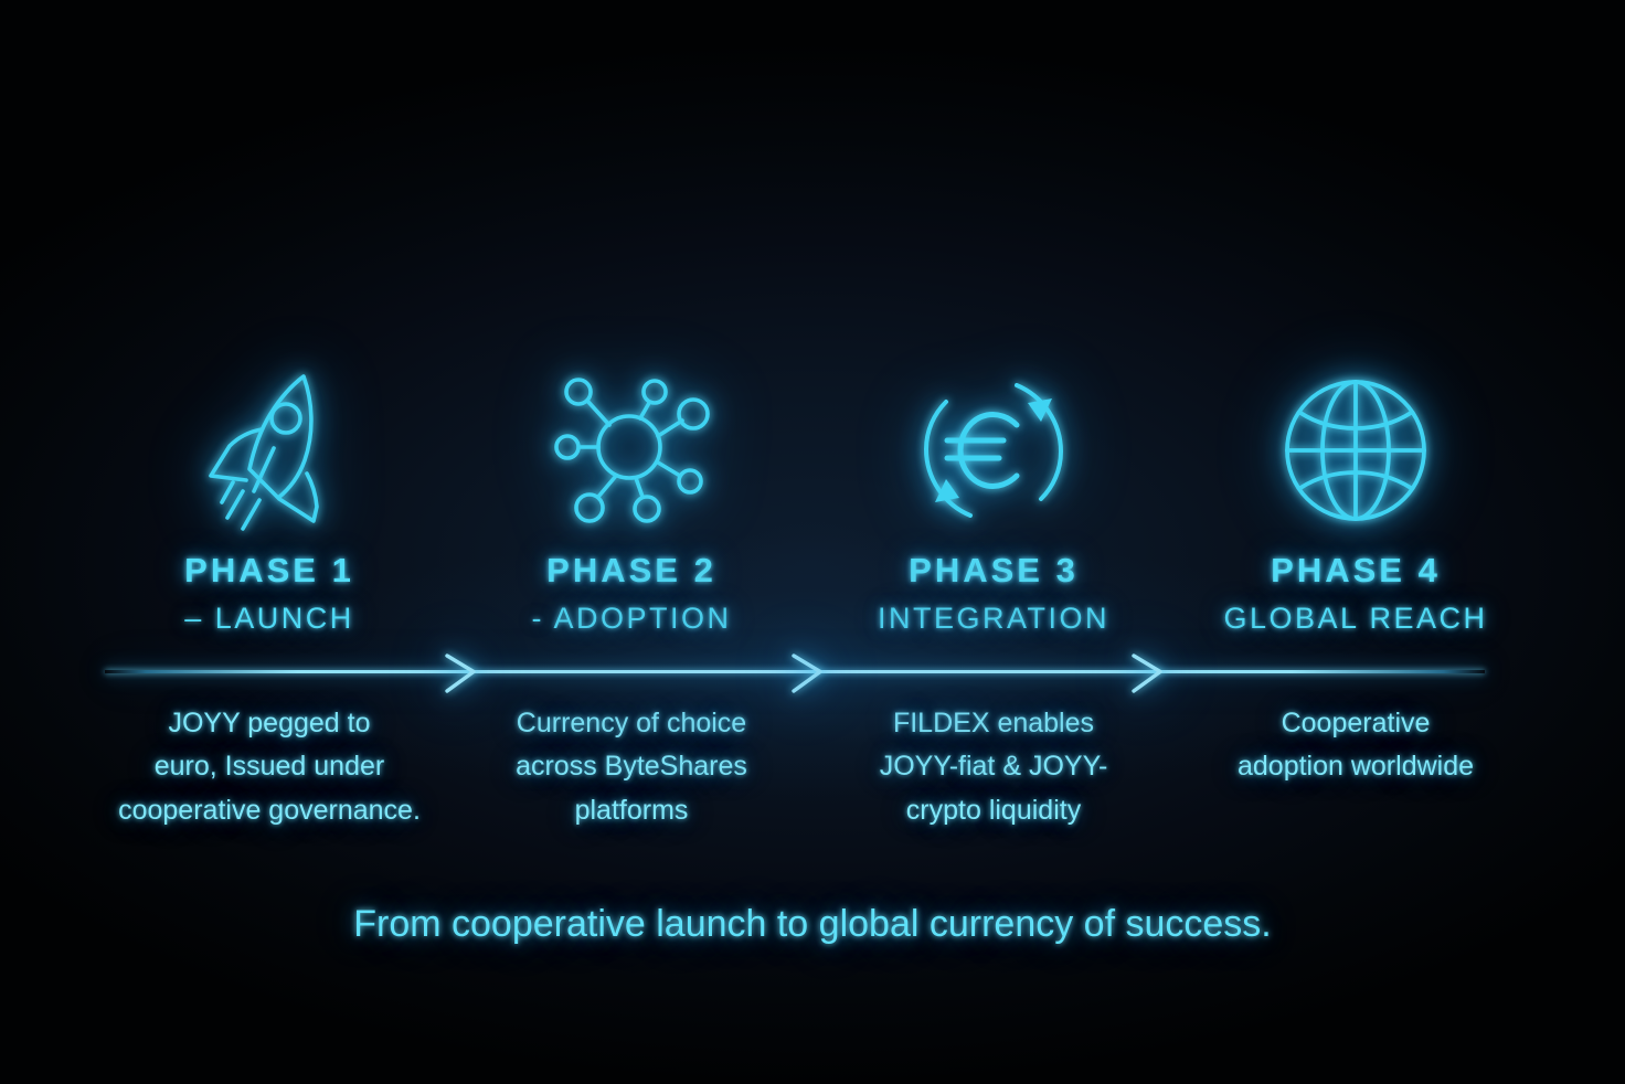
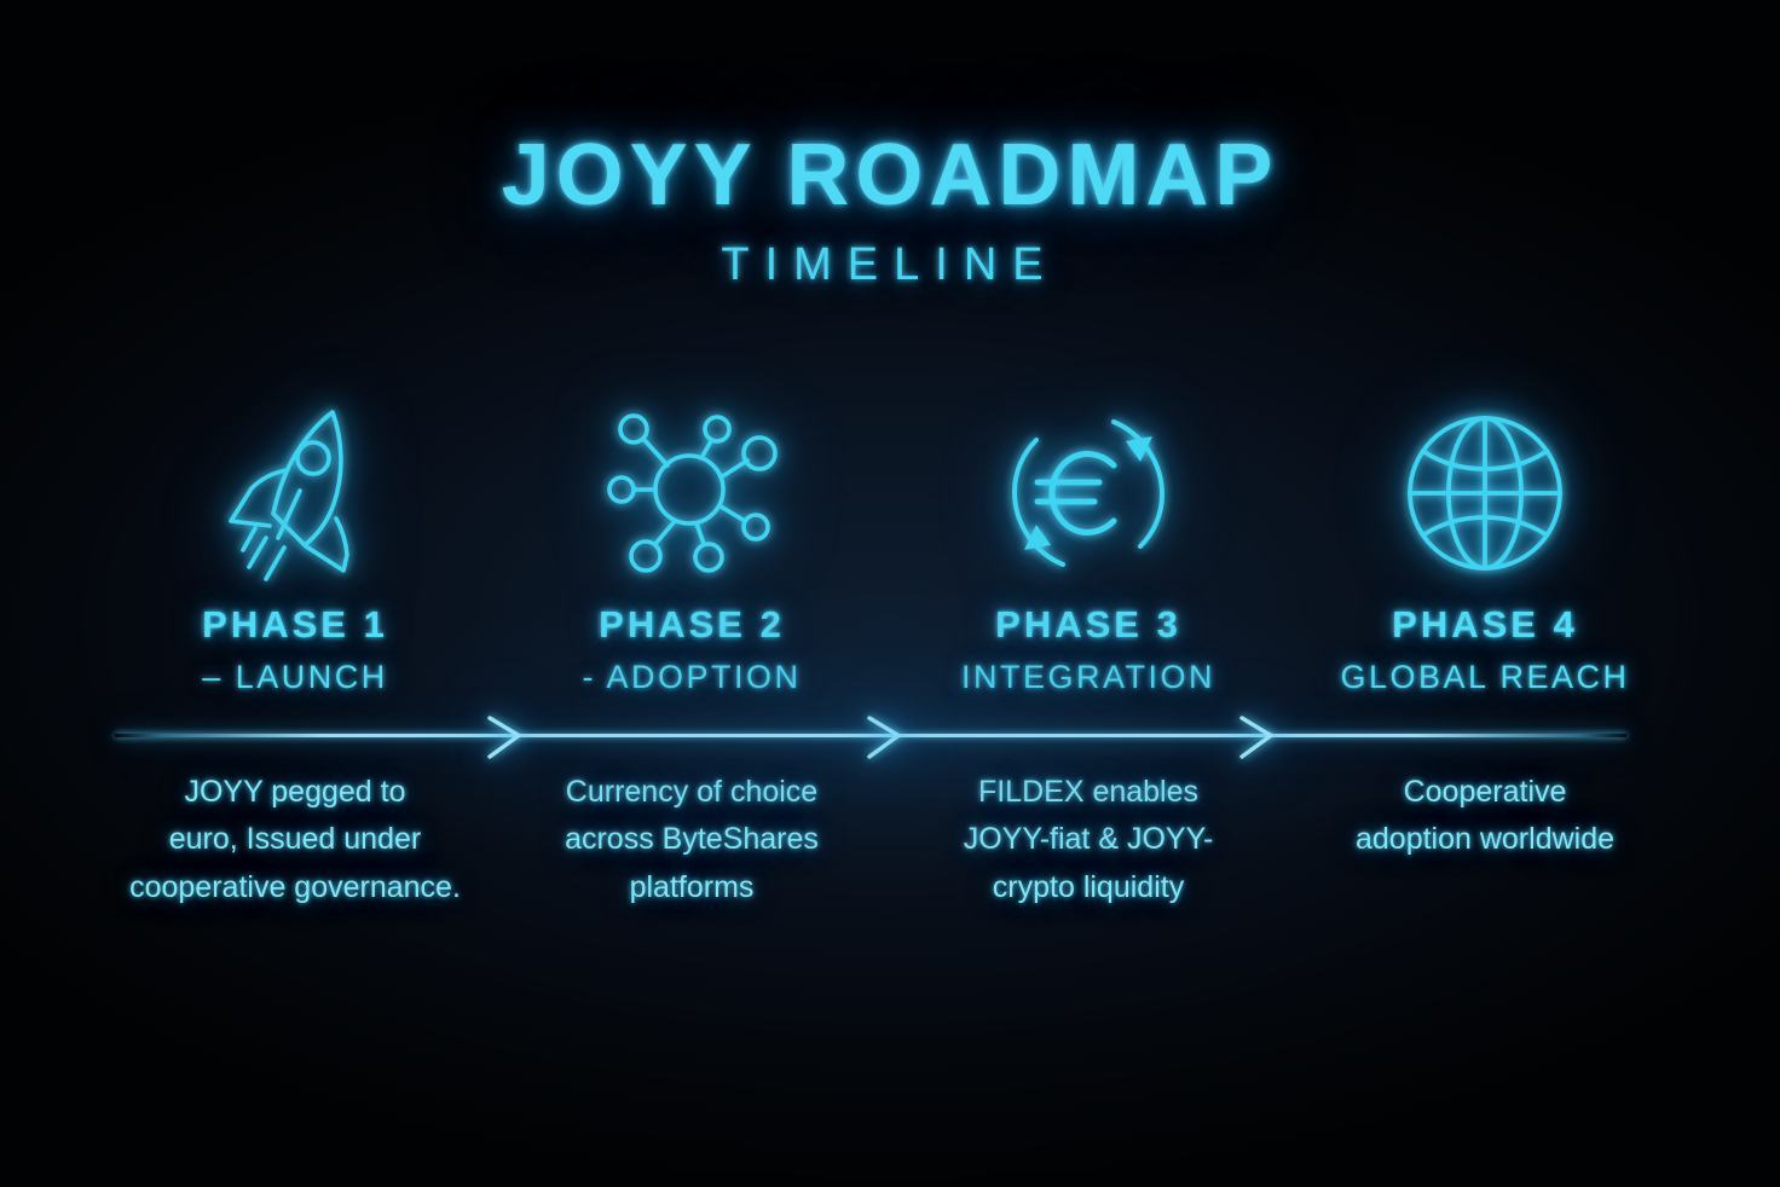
+ JOYY ROADMAP
+ TIMELINE
  cooperative governance.
  platforms
  crypto liquidity
- From cooperative launch to global currency of success.
